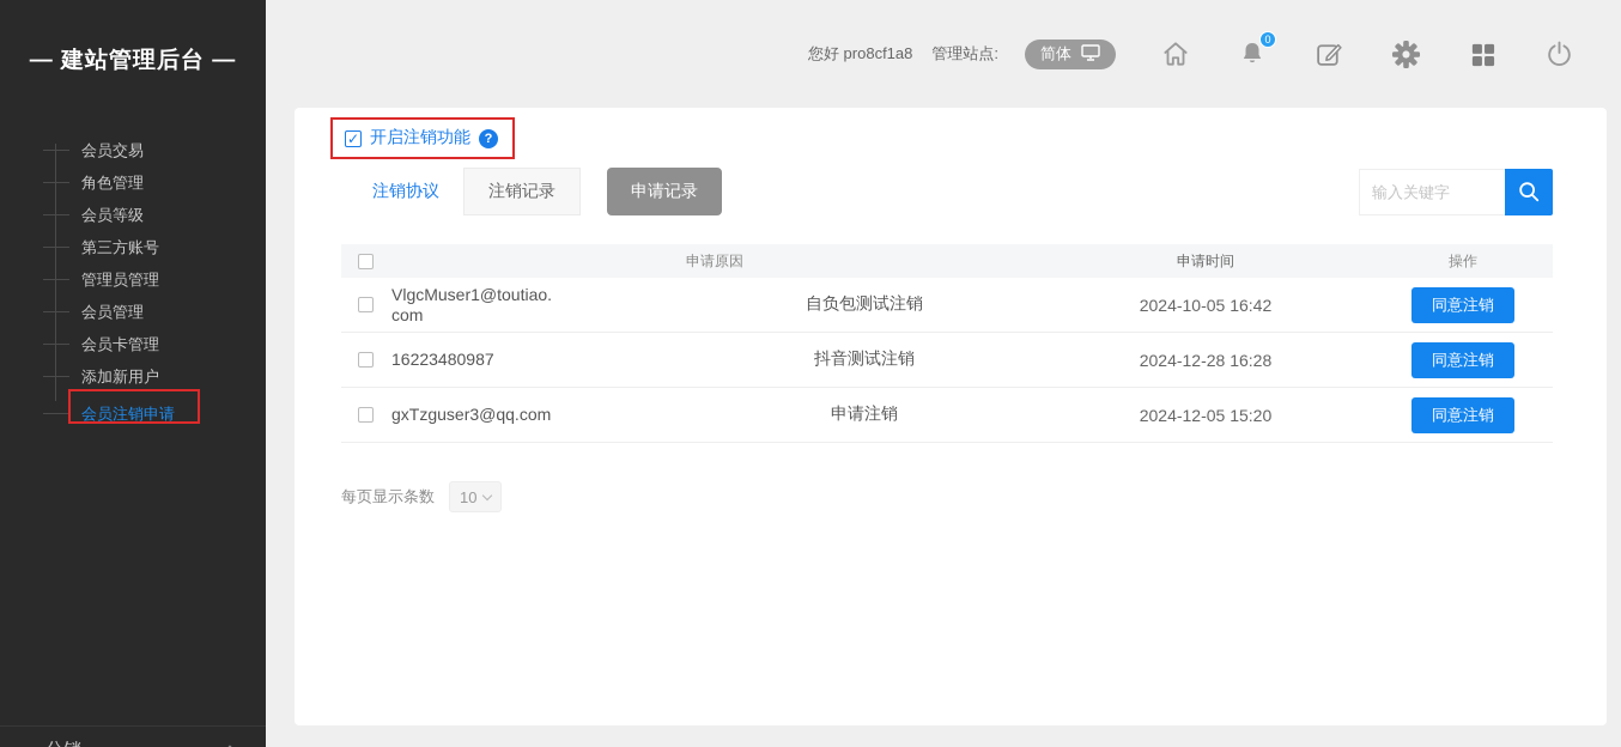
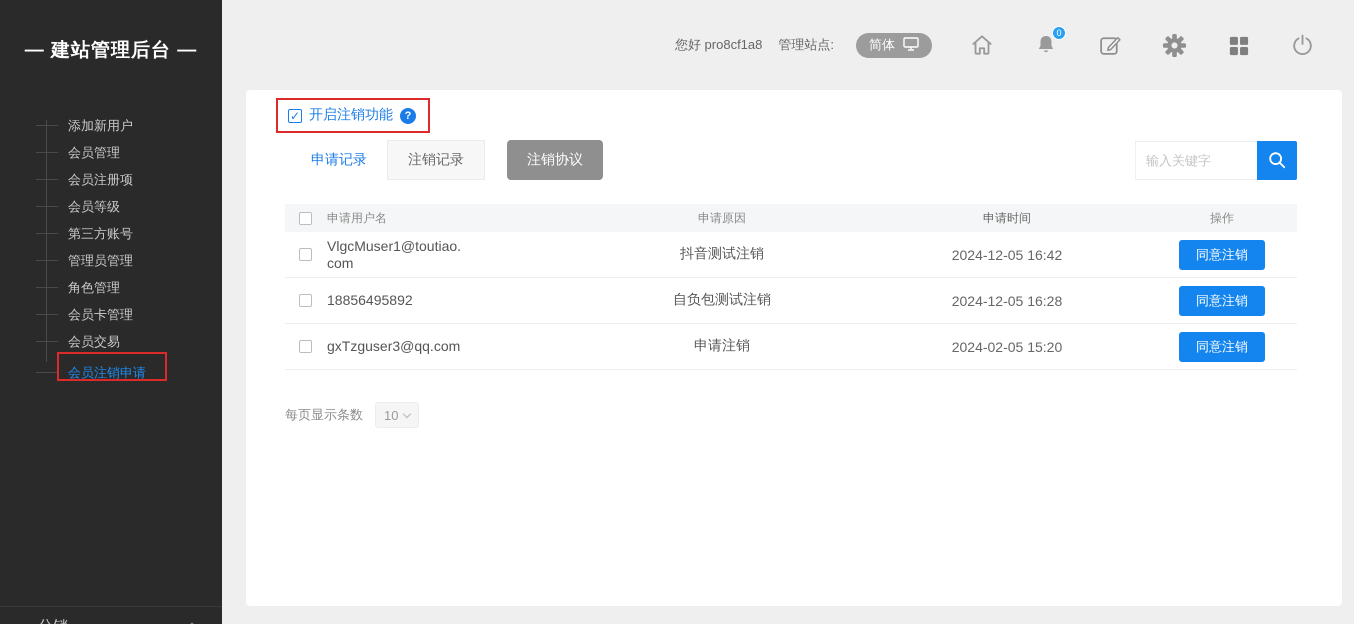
  — 建站管理后台 —
- 会员交易
+ 添加新用户
- 角色管理
+ 会员管理
+ 会员注册项
  会员等级
  第三方账号
  管理员管理
- 会员管理
+ 角色管理
  会员卡管理
- 添加新用户
+ 会员交易
  会员注销申请
  您好 pro8cf1a8
  管理站点:
  简体
  0
  ✓
  开启注销功能
  ?
- 注销协议
+ 申请记录
  注销记录
- 申请记录
+ 注销协议
  输入关键字
+ 申请用户名
  申请原因
  申请时间
  操作
  VlgcMuser1@toutiao.com
- 自负包测试注销
+ 抖音测试注销
- 2024-10-05 16:42
+ 2024-12-05 16:42
  同意注销
- 16223480987
+ 18856495892
- 抖音测试注销
+ 自负包测试注销
- 2024-12-28 16:28
+ 2024-12-05 16:28
  同意注销
  gxTzguser3@qq.com
  申请注销
- 2024-12-05 15:20
+ 2024-02-05 15:20
  同意注销
  每页显示条数
  10
